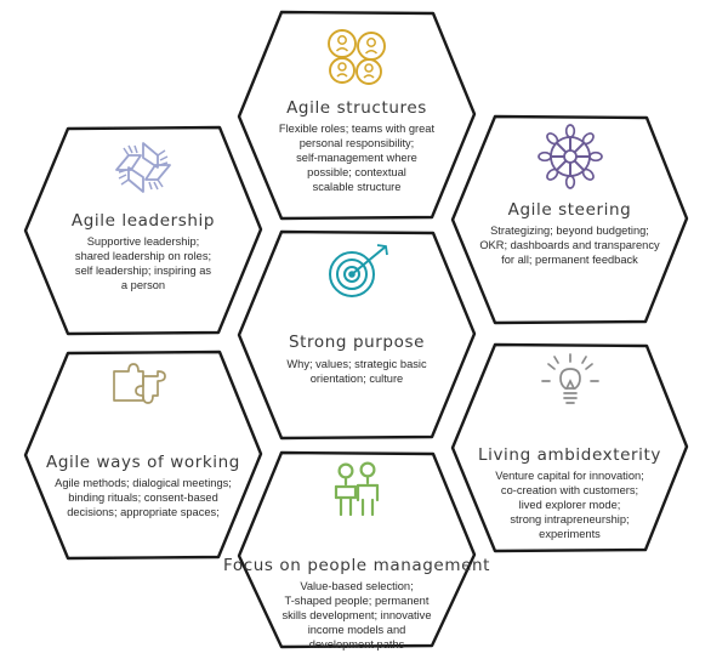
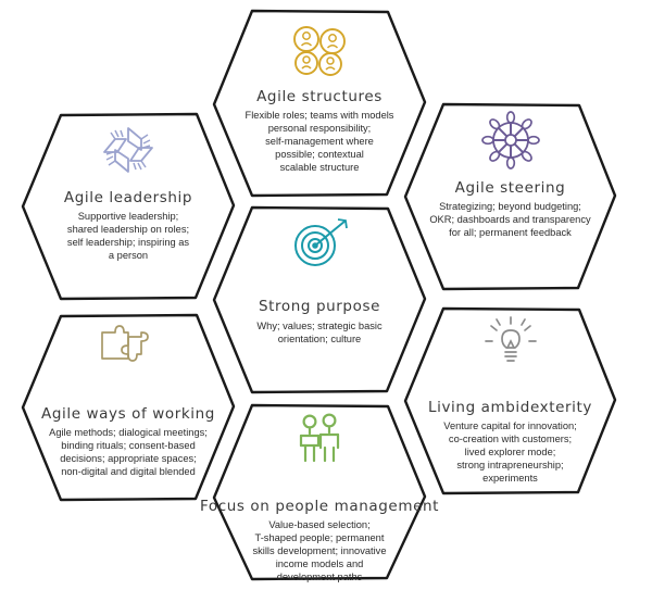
  Agile structures
- Flexible roles; teams with great
+ Flexible roles; teams with models
  personal responsibility;
  self-management where
  possible; contextual
  scalable structure
  Agile leadership
  Supportive leadership;
  shared leadership on roles;
  self leadership; inspiring as
  a person
  Agile steering
  Strategizing; beyond budgeting;
  OKR; dashboards and transparency
  for all; permanent feedback
  Strong purpose
  Why; values; strategic basic
  orientation; culture
  Agile ways of working
  Agile methods; dialogical meetings;
  binding rituals; consent-based
  decisions; appropriate spaces;
+ non-digital and digital blended
  Living ambidexterity
  Venture capital for innovation;
  co-creation with customers;
  lived explorer mode;
  strong intrapreneurship;
  experiments
  Focus on people management
  Value-based selection;
  T-shaped people; permanent
  skills development; innovative
  income models and
  development paths
